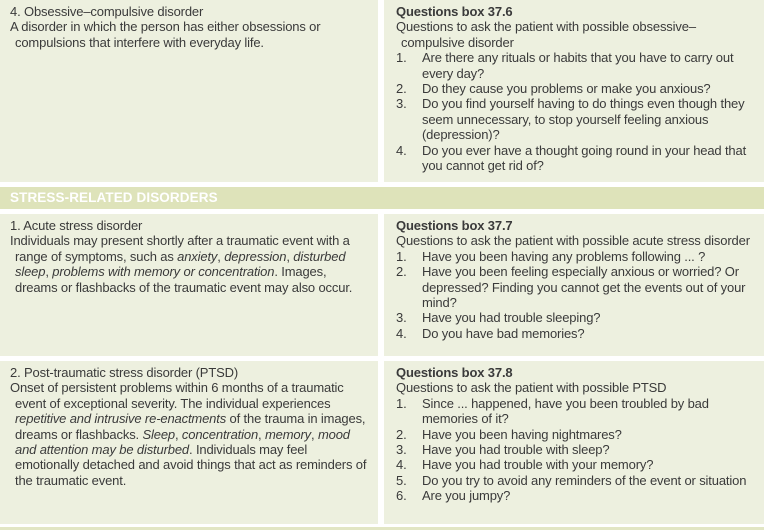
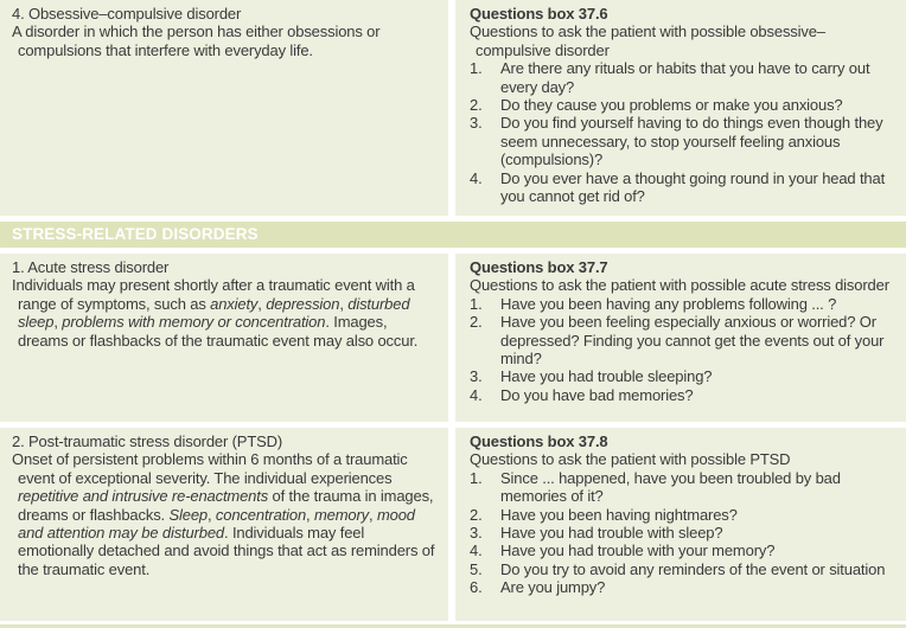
  4. Obsessive–compulsive disorder
  A disorder in which the person has either obsessions or compulsions that interfere with everyday life.
  Questions box 37.6
  Questions to ask the patient with possible obsessive–compulsive disorder
  1.
  Are there any rituals or habits that you have to carry out every day?
  2.
  Do they cause you problems or make you anxious?
  3.
- Do you find yourself having to do things even though they seem unnecessary, to stop yourself feeling anxious (depression)?
+ Do you find yourself having to do things even though they seem unnecessary, to stop yourself feeling anxious (compulsions)?
  4.
  Do you ever have a thought going round in your head that you cannot get rid of?
  STRESS-RELATED DISORDERS
  1. Acute stress disorder
  Individuals may present shortly after a traumatic event with a range of symptoms, such as anxiety, depression, disturbed sleep, problems with memory or concentration. Images, dreams or flashbacks of the traumatic event may also occur.
  Questions box 37.7
  Questions to ask the patient with possible acute stress disorder
  1.
  Have you been having any problems following ... ?
  2.
  Have you been feeling especially anxious or worried? Or depressed? Finding you cannot get the events out of your mind?
  3.
  Have you had trouble sleeping?
  4.
  Do you have bad memories?
  2. Post-traumatic stress disorder (PTSD)
  Onset of persistent problems within 6 months of a traumatic event of exceptional severity. The individual experiences repetitive and intrusive re-enactments of the trauma in images, dreams or flashbacks. Sleep, concentration, memory, mood and attention may be disturbed. Individuals may feel emotionally detached and avoid things that act as reminders of the traumatic event.
  Questions box 37.8
  Questions to ask the patient with possible PTSD
  1.
  Since ... happened, have you been troubled by bad memories of it?
  2.
  Have you been having nightmares?
  3.
  Have you had trouble with sleep?
  4.
  Have you had trouble with your memory?
  5.
  Do you try to avoid any reminders of the event or situation
  6.
  Are you jumpy?
